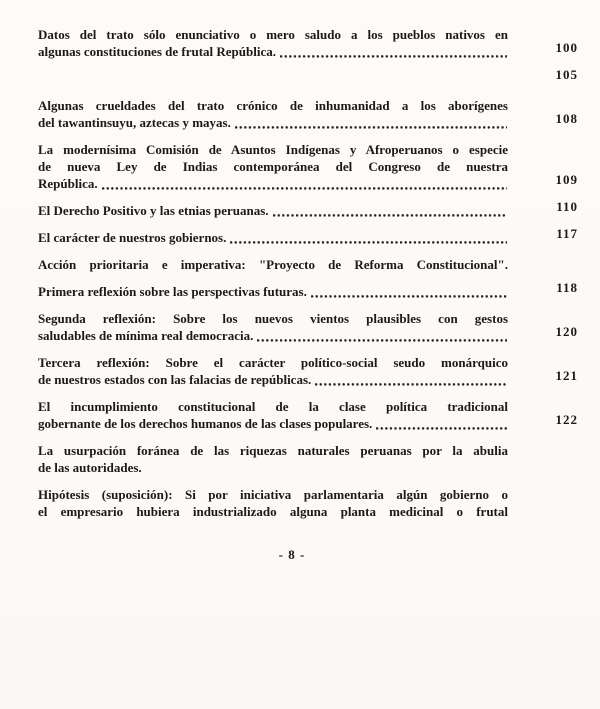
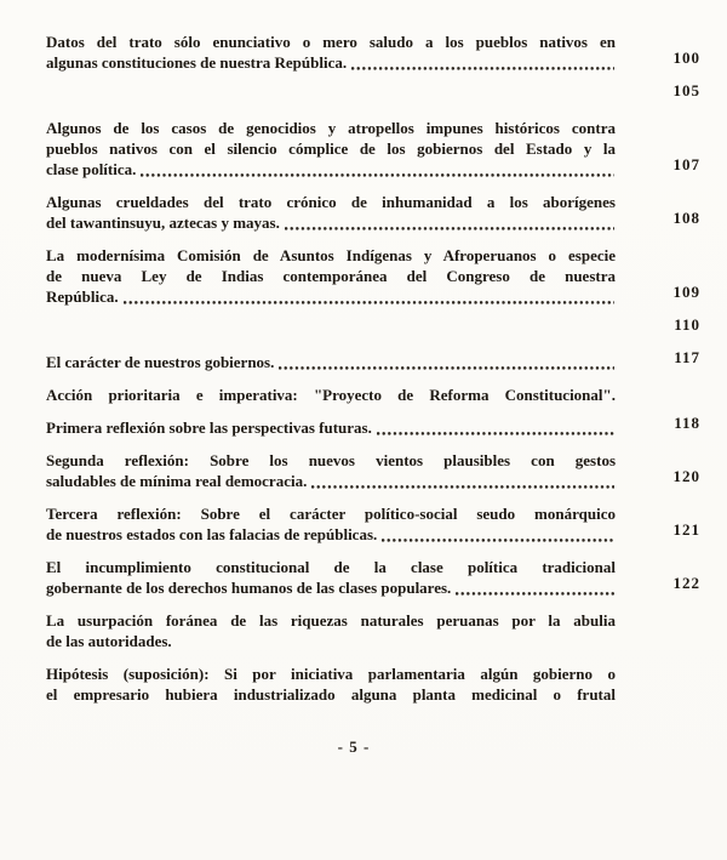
  Datos del trato sólo enunciativo o mero saludo a los pueblos nativos en
- algunas constituciones de frutal República.
+ algunas constituciones de nuestra República.
  100
  105
+ Algunos de los casos de genocidios y atropellos impunes históricos contra
+ pueblos nativos con el silencio cómplice de los gobiernos del Estado y la
+ clase política.
+ 107
  Algunas crueldades del trato crónico de inhumanidad a los aborígenes
  del tawantinsuyu, aztecas y mayas.
  108
  La modernísima Comisión de Asuntos Indígenas y Afroperuanos o especie
  de nueva Ley de Indias contemporánea del Congreso de nuestra
  República.
  109
- El Derecho Positivo y las etnias peruanas.
  110
  El carácter de nuestros gobiernos.
  117
  Acción prioritaria e imperativa: "Proyecto de Reforma Constitucional".
  Primera reflexión sobre las perspectivas futuras.
  118
  Segunda reflexión: Sobre los nuevos vientos plausibles con gestos
  saludables de mínima real democracia.
  120
  Tercera reflexión: Sobre el carácter político-social seudo monárquico
  de nuestros estados con las falacias de repúblicas.
  121
  El incumplimiento constitucional de la clase política tradicional
  gobernante de los derechos humanos de las clases populares.
  122
  La usurpación foránea de las riquezas naturales peruanas por la abulia
  de las autoridades.
  Hipótesis (suposición): Si por iniciativa parlamentaria algún gobierno o
  el empresario hubiera industrializado alguna planta medicinal o frutal
- - 8 -
+ - 5 -
